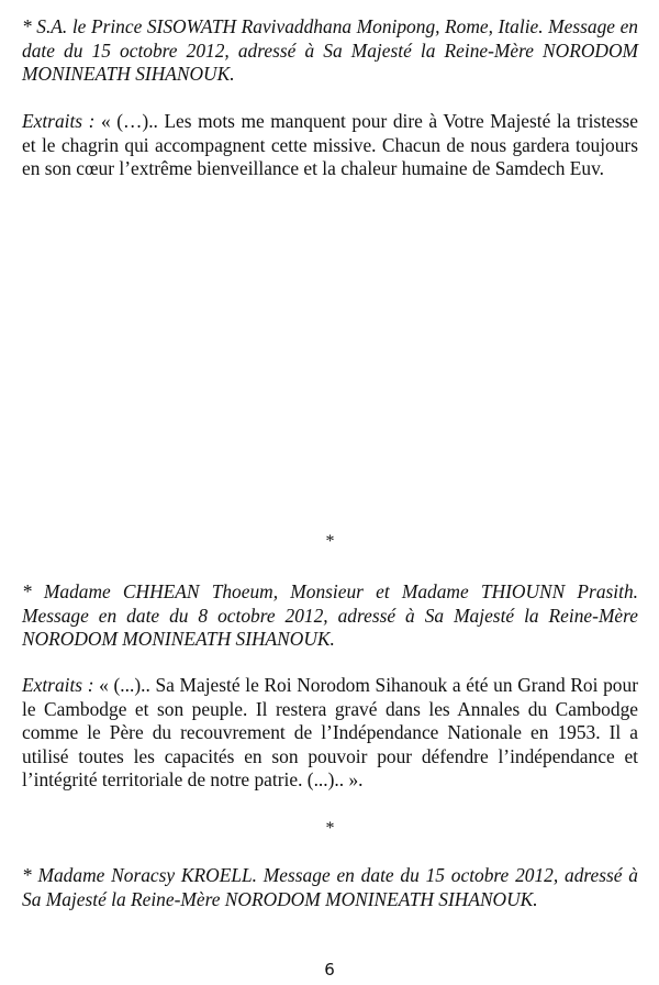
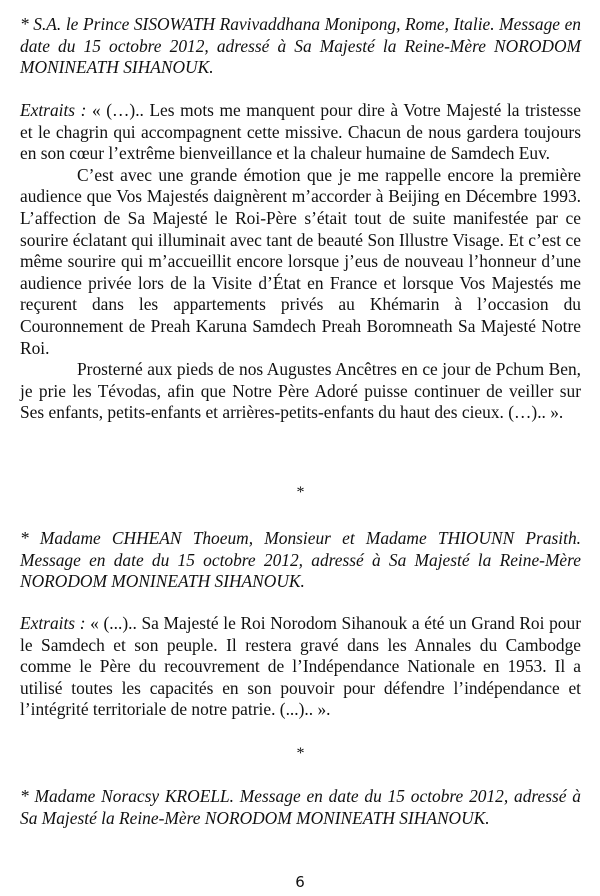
  * S.A. le Prince SISOWATH Ravivaddhana Monipong, Rome, Italie. Message en date du 15 octobre 2012, adressé à Sa Majesté la Reine-Mère NORODOM MONINEATH SIHANOUK.
  Extraits : « (…).. Les mots me manquent pour dire à Votre Majesté la tristesse et le chagrin qui accompagnent cette missive. Chacun de nous gardera toujours en son cœur l’extrême bienveillance et la chaleur humaine de Samdech Euv.
+ C’est avec une grande émotion que je me rappelle encore la première audience que Vos Majestés daignèrent m’accorder à Beijing en Décembre 1993. L’affection de Sa Majesté le Roi-Père s’était tout de suite manifestée par ce sourire éclatant qui illuminait avec tant de beauté Son Illustre Visage. Et c’est ce même sourire qui m’accueillit encore lorsque j’eus de nouveau l’honneur d’une audience privée lors de la Visite d’État en France et lorsque Vos Majestés me reçurent dans les appartements privés au Khémarin à l’occasion du Couronnement de Preah Karuna Samdech Preah Boromneath Sa Majesté Notre Roi.
+ Prosterné aux pieds de nos Augustes Ancêtres en ce jour de Pchum Ben, je prie les Tévodas, afin que Notre Père Adoré puisse continuer de veiller sur Ses enfants, petits-enfants et arrières-petits-enfants du haut des cieux. (…).. ».
  *
- * Madame CHHEAN Thoeum, Monsieur et Madame THIOUNN Prasith. Message en date du 8 octobre 2012, adressé à Sa Majesté la Reine-Mère NORODOM MONINEATH SIHANOUK.
+ * Madame CHHEAN Thoeum, Monsieur et Madame THIOUNN Prasith. Message en date du 15 octobre 2012, adressé à Sa Majesté la Reine-Mère NORODOM MONINEATH SIHANOUK.
- Extraits : « (...).. Sa Majesté le Roi Norodom Sihanouk a été un Grand Roi pour le Cambodge et son peuple. Il restera gravé dans les Annales du Cambodge comme le Père du recouvrement de l’Indépendance Nationale en 1953. Il a utilisé toutes les capacités en son pouvoir pour défendre l’indépendance et l’intégrité territoriale de notre patrie. (...).. ».
+ Extraits : « (...).. Sa Majesté le Roi Norodom Sihanouk a été un Grand Roi pour le Samdech et son peuple. Il restera gravé dans les Annales du Cambodge comme le Père du recouvrement de l’Indépendance Nationale en 1953. Il a utilisé toutes les capacités en son pouvoir pour défendre l’indépendance et l’intégrité territoriale de notre patrie. (...).. ».
  *
  * Madame Noracsy KROELL. Message en date du 15 octobre 2012, adressé à Sa Majesté la Reine-Mère NORODOM MONINEATH SIHANOUK.
  6
